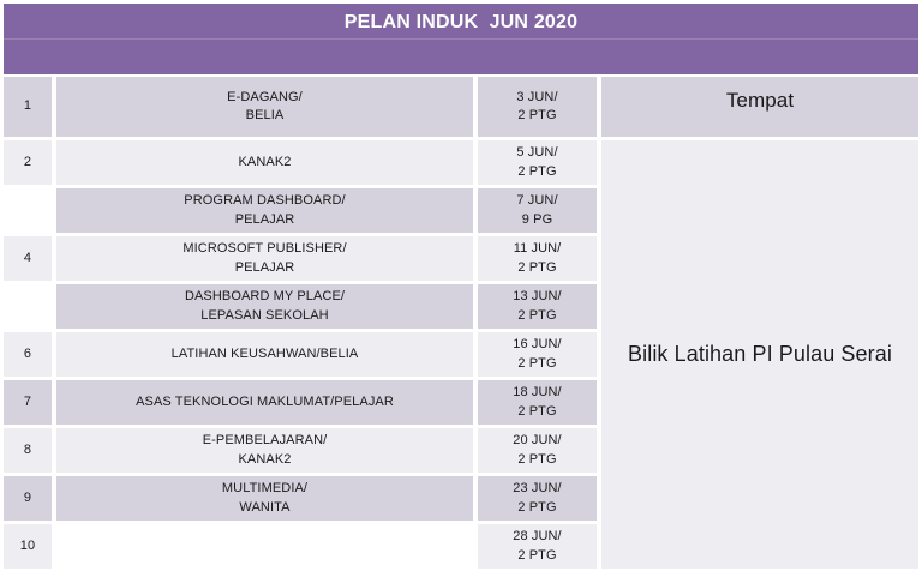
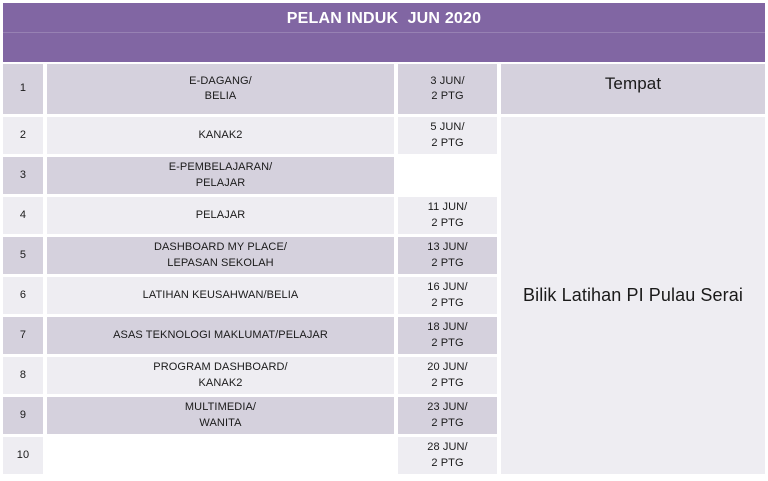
  PELAN INDUK JUN 2020
  Tempat
  Bilik Latihan PI Pulau Serai
  1
  E-DAGANG/
  BELIA
  3 JUN/
  2 PTG
  2
  KANAK2
  5 JUN/
  2 PTG
+ 3
- PROGRAM DASHBOARD/
+ E-PEMBELAJARAN/
  PELAJAR
- 7 JUN/
- 9 PG
  4
- MICROSOFT PUBLISHER/
  PELAJAR
  11 JUN/
  2 PTG
+ 5
  DASHBOARD MY PLACE/
  LEPASAN SEKOLAH
  13 JUN/
  2 PTG
  6
  LATIHAN KEUSAHWAN/BELIA
  16 JUN/
  2 PTG
  7
  ASAS TEKNOLOGI MAKLUMAT/PELAJAR
  18 JUN/
  2 PTG
  8
- E-PEMBELAJARAN/
+ PROGRAM DASHBOARD/
  KANAK2
  20 JUN/
  2 PTG
  9
  MULTIMEDIA/
  WANITA
  23 JUN/
  2 PTG
  10
  28 JUN/
  2 PTG
